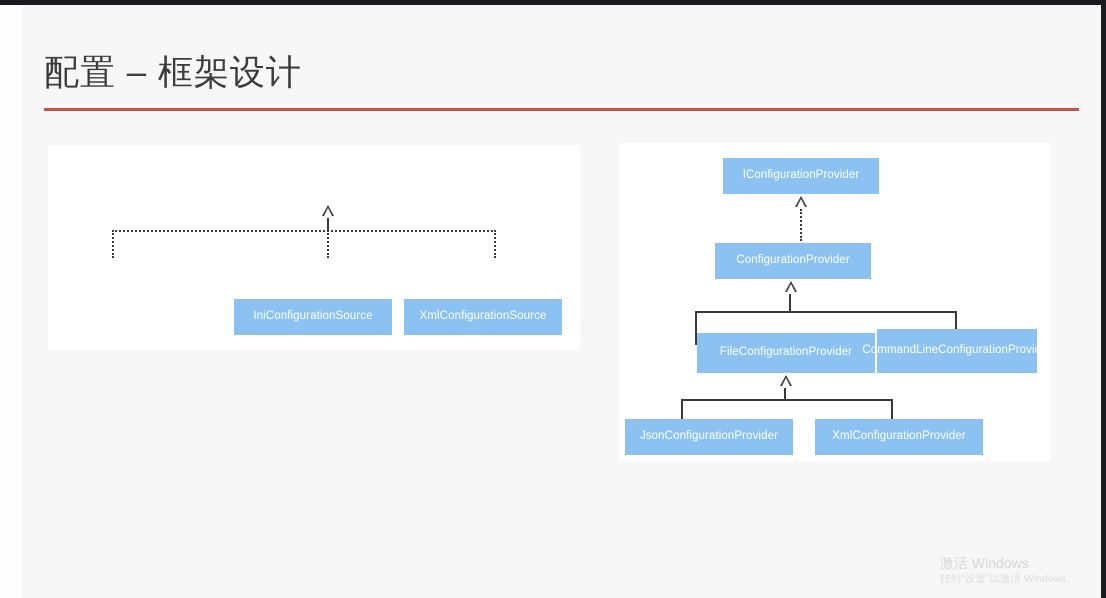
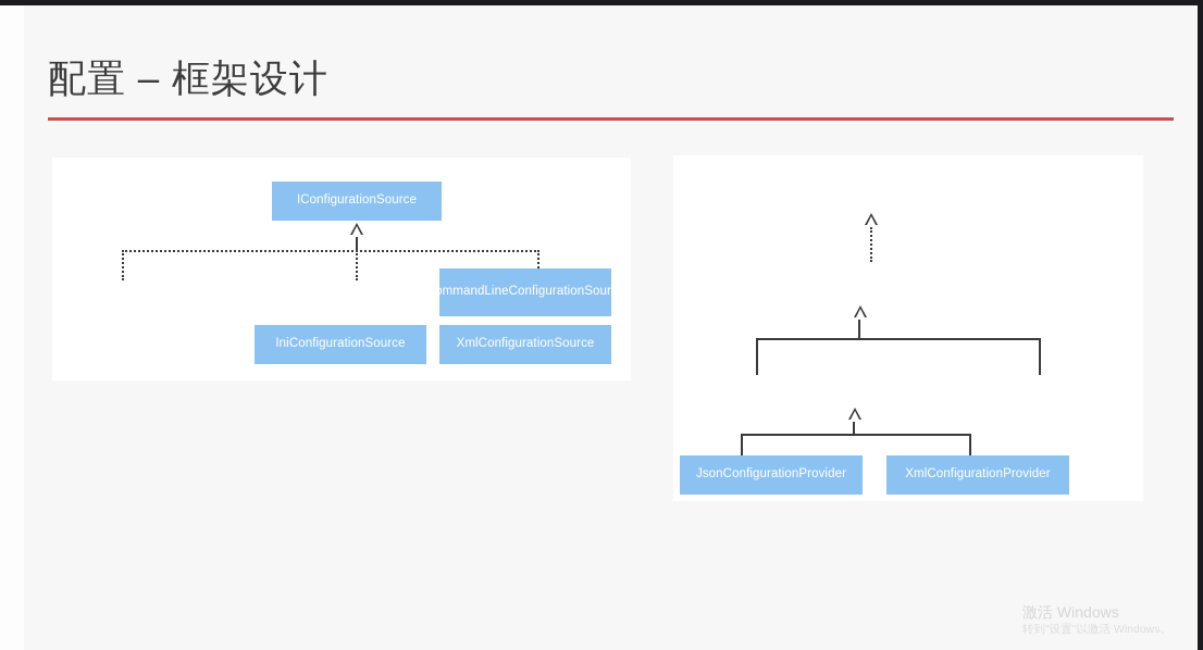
  配置 – 框架设计
+ IConfigurationSource
+ CommandLineConfigurationSource
  IniConfigurationSource
  XmlConfigurationSource
- IConfigurationProvider
- ConfigurationProvider
- FileConfigurationProvider
- CommandLineConfigurationProvider
  JsonConfigurationProvider
  XmlConfigurationProvider
  激活 Windows
  转到"设置"以激活 Windows。
